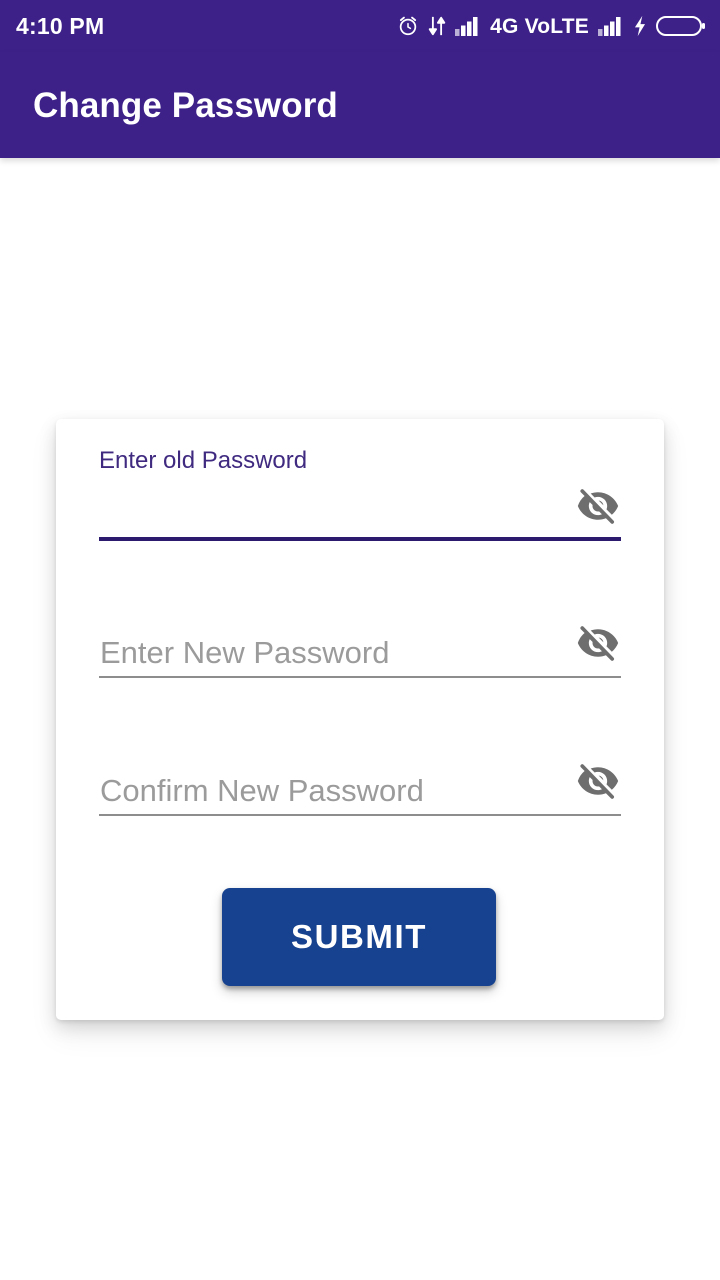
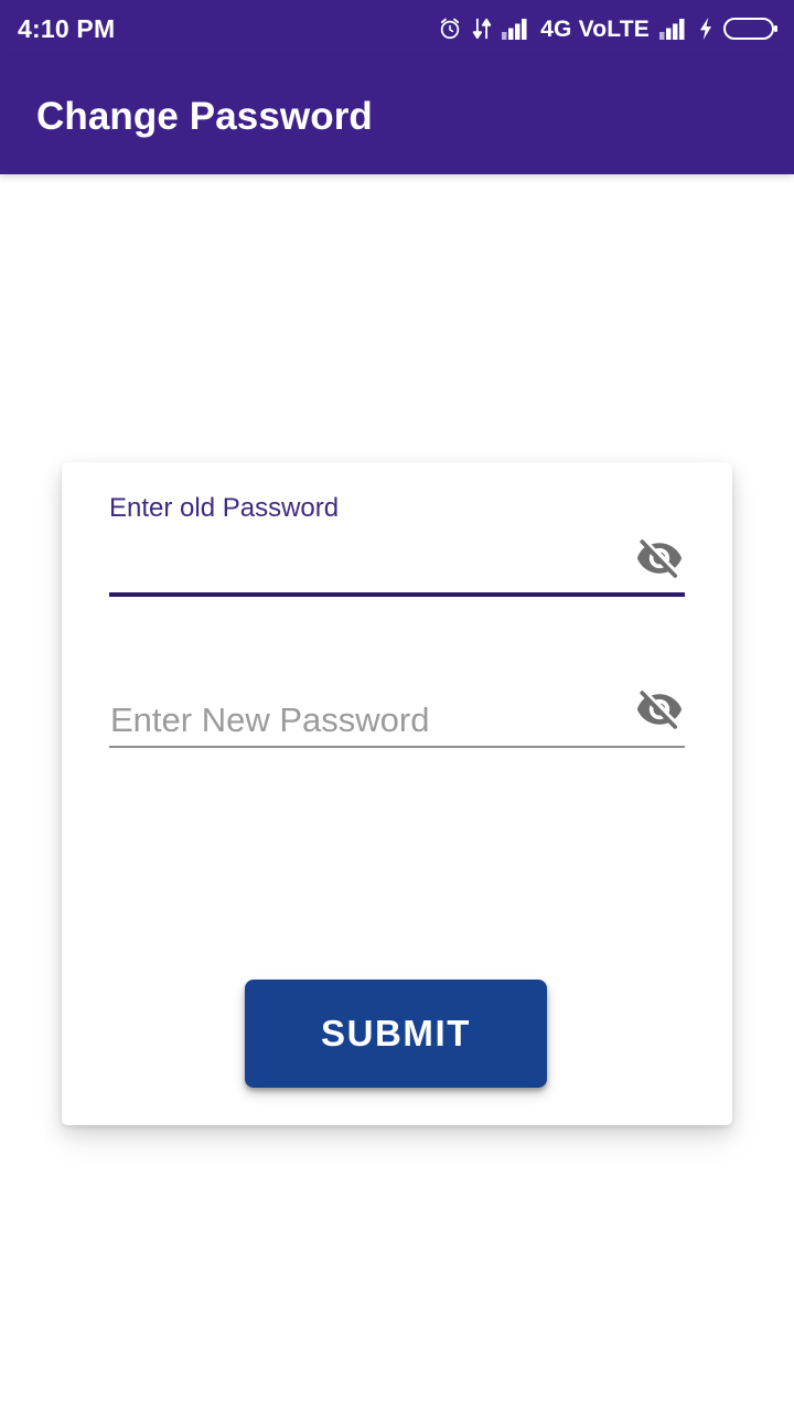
  4:10 PM
  4G VoLTE
  Change Password
  Enter old Password
  Enter New Password
- Confirm New Password
  SUBMIT
